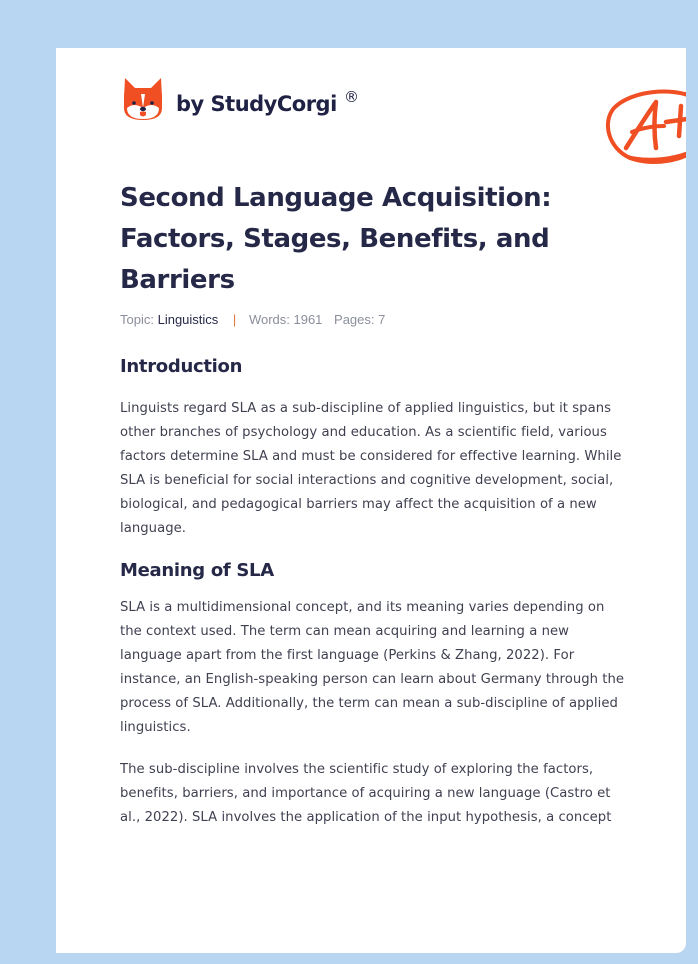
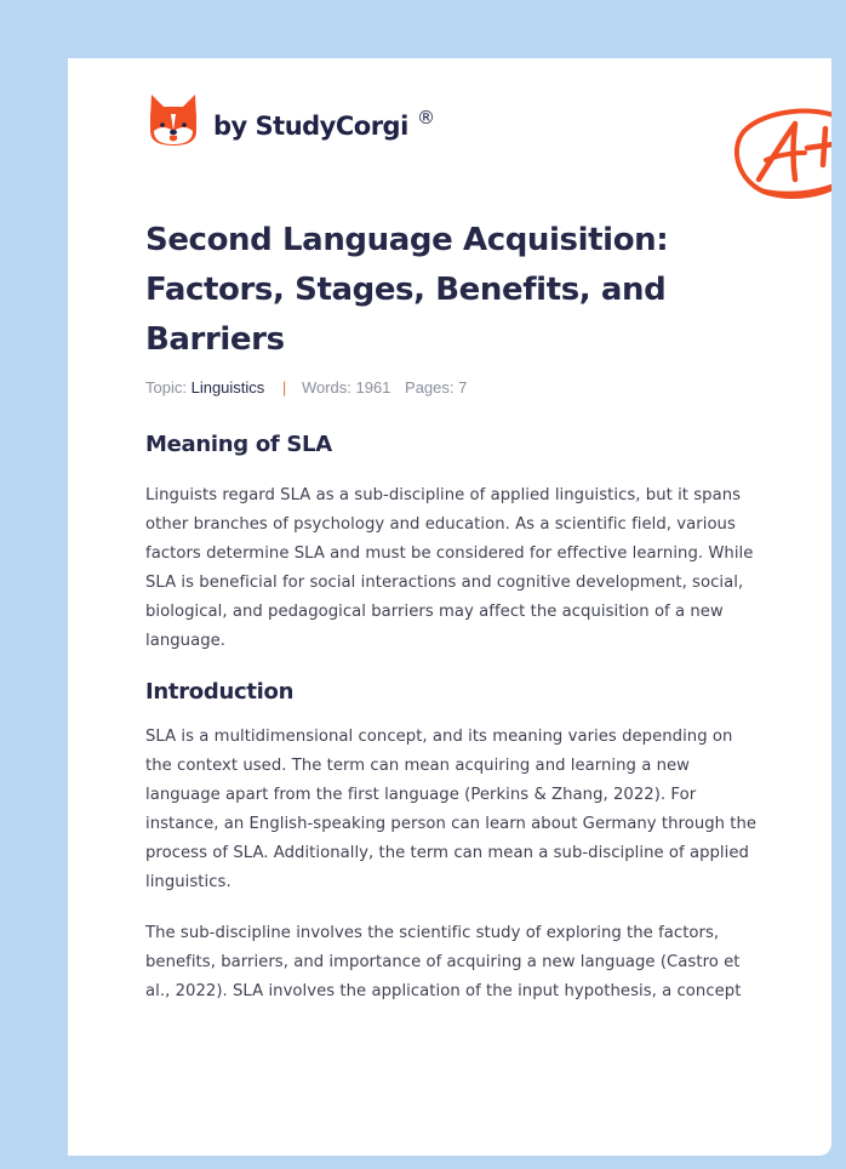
  by StudyCorgi
  ®
  Second Language Acquisition: Factors, Stages, Benefits, and Barriers
  Topic: Linguistics | Words: 1961 Pages: 7
- Introduction
+ Meaning of SLA
  Linguists regard SLA as a sub-discipline of applied linguistics, but it spans other branches of psychology and education. As a scientific field, various factors determine SLA and must be considered for effective learning. While SLA is beneficial for social interactions and cognitive development, social, biological, and pedagogical barriers may affect the acquisition of a new language.
- Meaning of SLA
+ Introduction
  SLA is a multidimensional concept, and its meaning varies depending on the context used. The term can mean acquiring and learning a new language apart from the first language (Perkins & Zhang, 2022). For instance, an English-speaking person can learn about Germany through the process of SLA. Additionally, the term can mean a sub-discipline of applied linguistics.
  The sub-discipline involves the scientific study of exploring the factors, benefits, barriers, and importance of acquiring a new language (Castro et al., 2022). SLA involves the application of the input hypothesis, a concept
